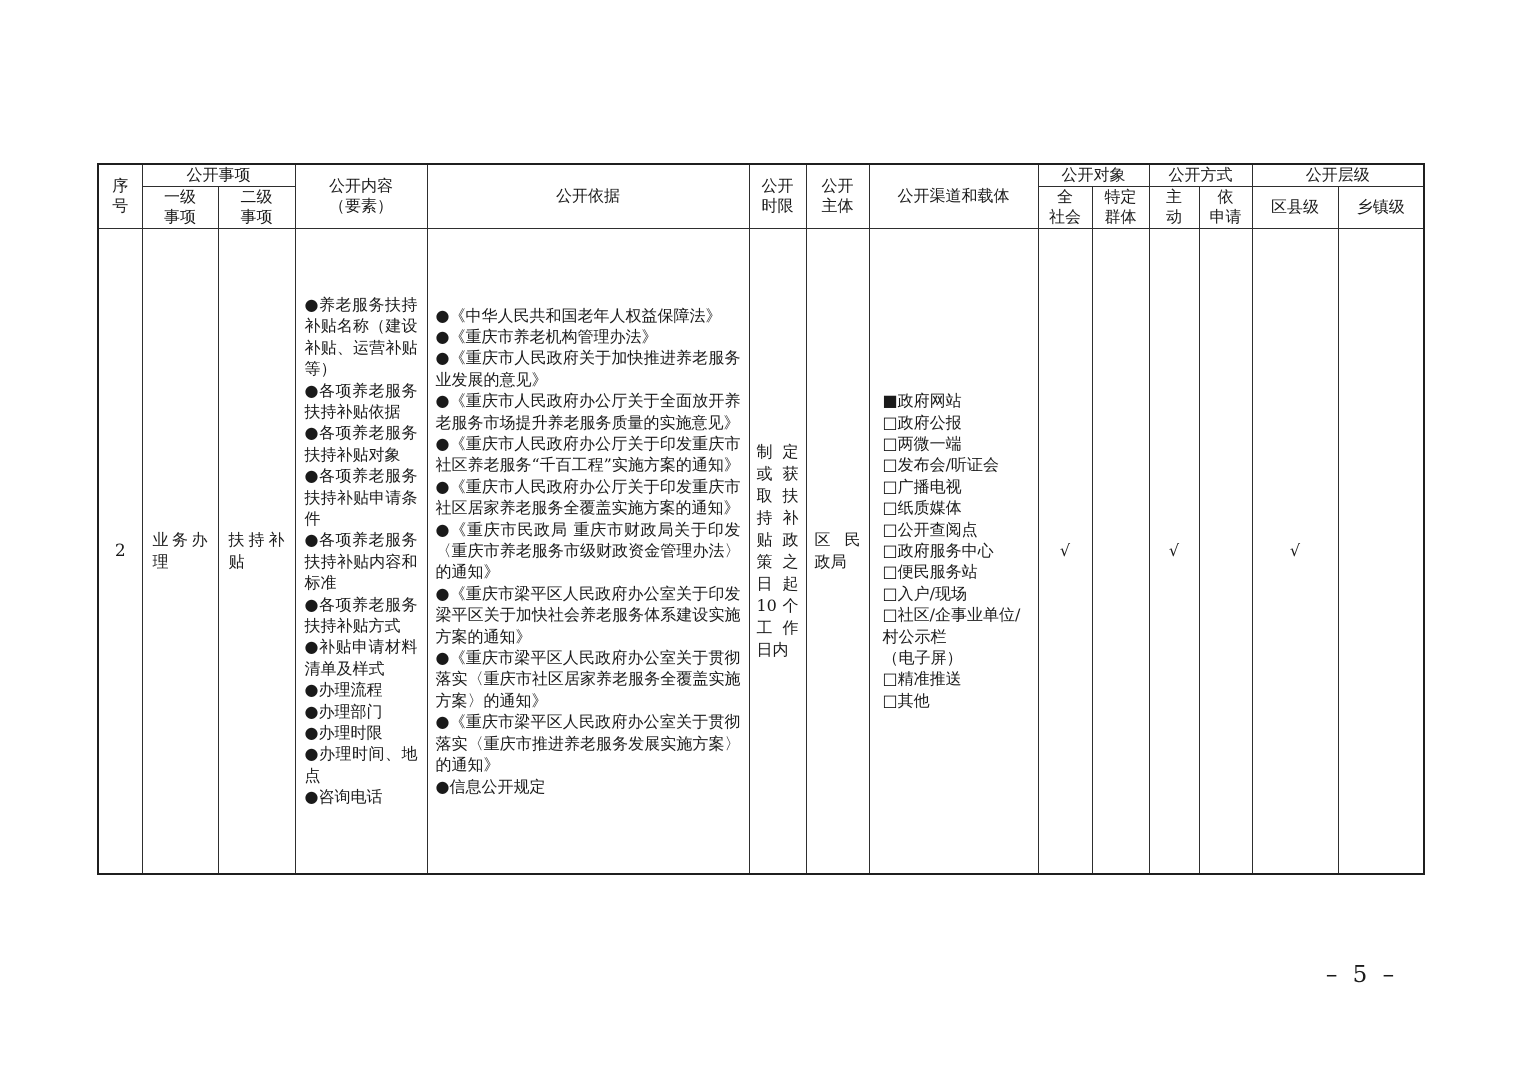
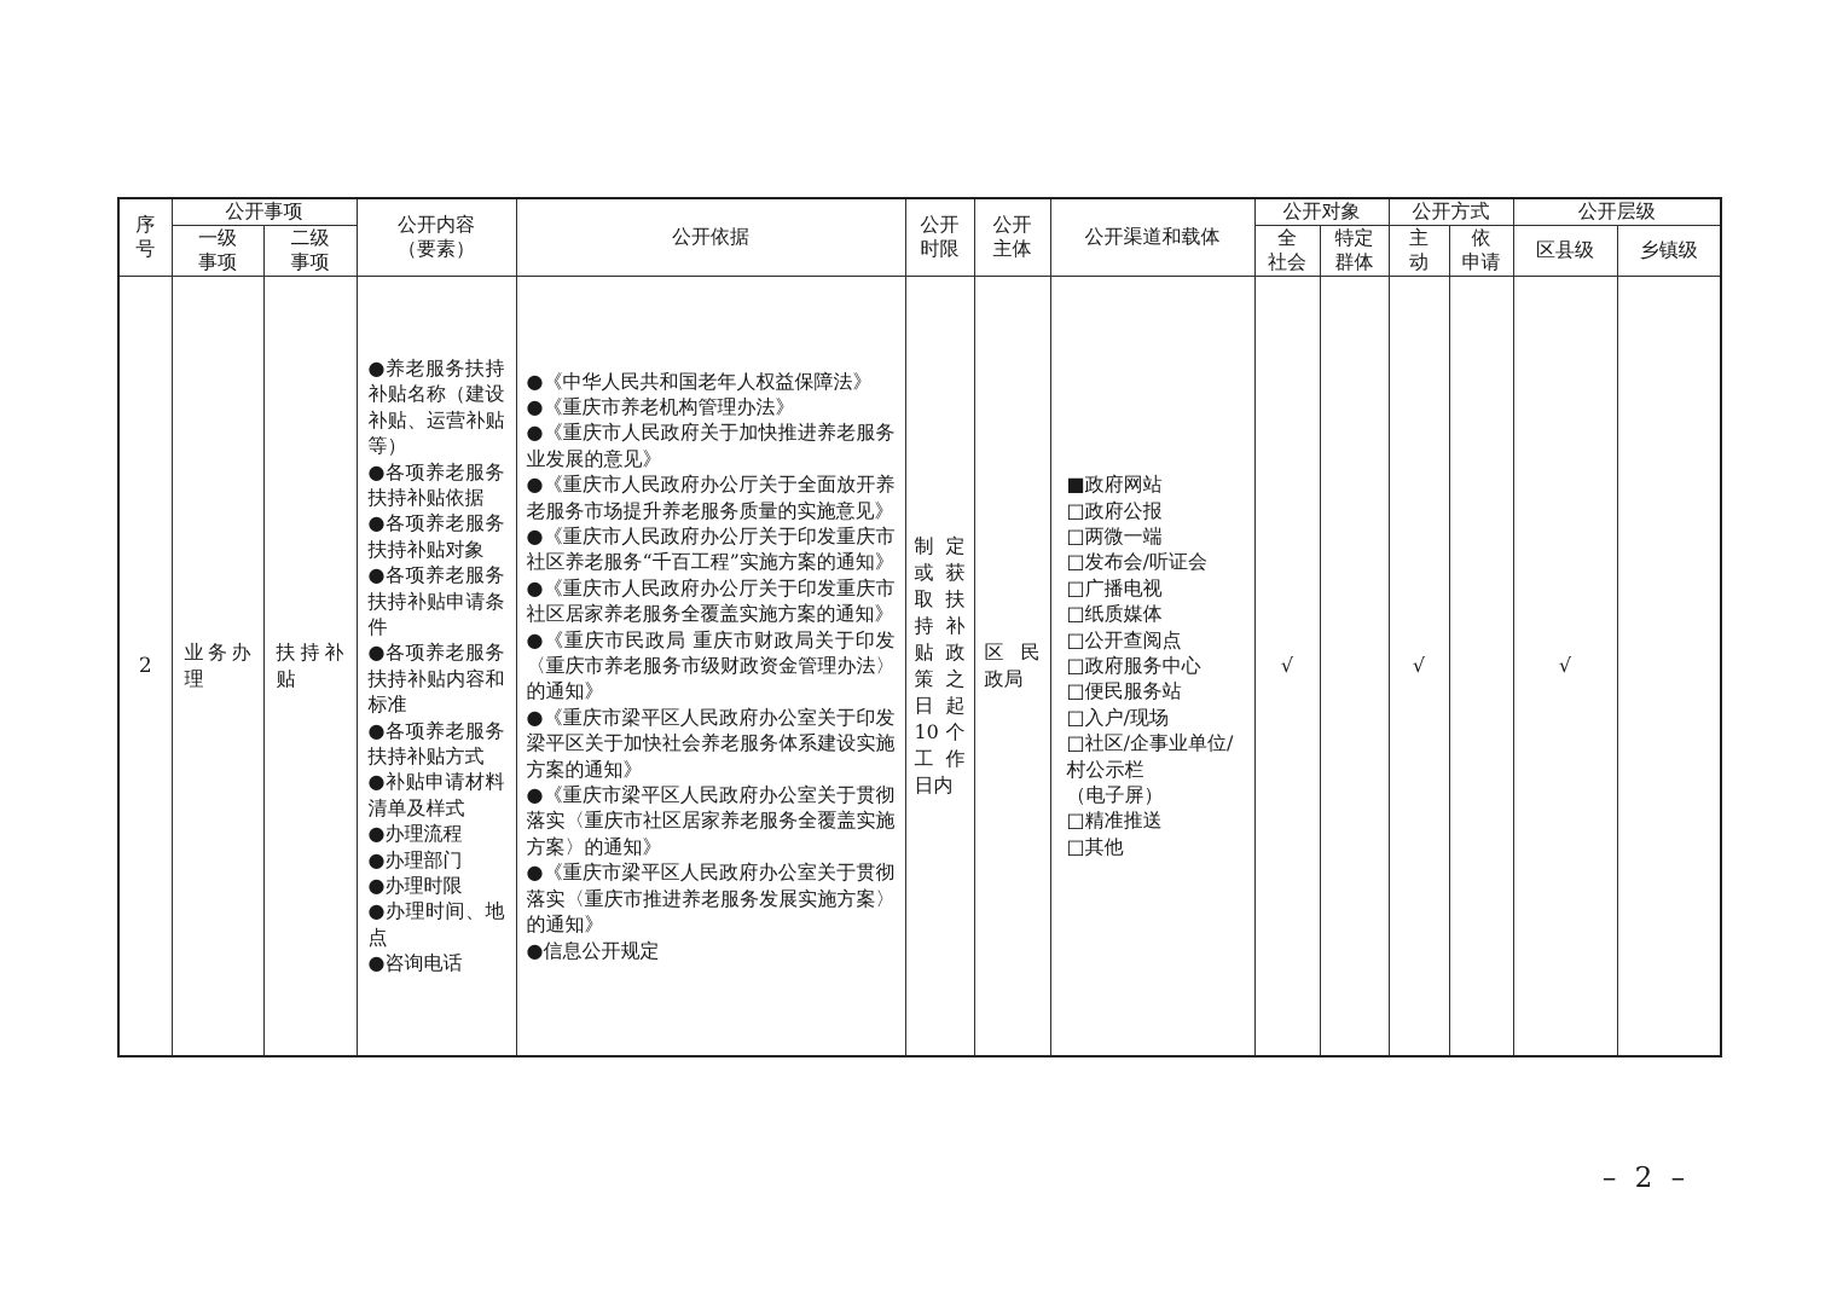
  序 号	公开事项	公开内容 （要素）	公开依据	公开 时限	公开 主体	公开渠道和载体	公开对象	公开方式	公开层级
  一级 事项	二级 事项	全 社会	特定 群体	主 动	依 申请	区县级	乡镇级
  2	业务办理	扶持补贴	●养老服务扶持补贴名称（建设补贴、运营补贴等）●各项养老服务扶持补贴依据●各项养老服务扶持补贴对象●各项养老服务扶持补贴申请条件●各项养老服务扶持补贴内容和标准●各项养老服务扶持补贴方式●补贴申请材料清单及样式●办理流程●办理部门●办理时限●办理时间、地点●咨询电话	●《中华人民共和国老年人权益保障法》●《重庆市养老机构管理办法》●《重庆市人民政府关于加快推进养老服务业发展的意见》●《重庆市人民政府办公厅关于全面放开养老服务市场提升养老服务质量的实施意见》●《重庆市人民政府办公厅关于印发重庆市社区养老服务“千百工程”实施方案的通知》●《重庆市人民政府办公厅关于印发重庆市社区居家养老服务全覆盖实施方案的通知》●《重庆市民政局 重庆市财政局关于印发〈重庆市养老服务市级财政资金管理办法〉的通知》●《重庆市梁平区人民政府办公室关于印发梁平区关于加快社会养老服务体系建设实施方案的通知》●《重庆市梁平区人民政府办公室关于贯彻落实〈重庆市社区居家养老服务全覆盖实施方案〉的通知》●《重庆市梁平区人民政府办公室关于贯彻落实〈重庆市推进养老服务发展实施方案〉的通知》●信息公开规定	制定或获取扶持补贴政策之日起10个工作日内	区民政局	■政府网站□政府公报□两微一端□发布会/听证会□广播电视□纸质媒体□公开查阅点□政府服务中心□便民服务站□入户/现场□社区/企事业单位/村公示栏 （电子屏）□精准推送□其他	√		√		√
- – 5 –
+ – 2 –
